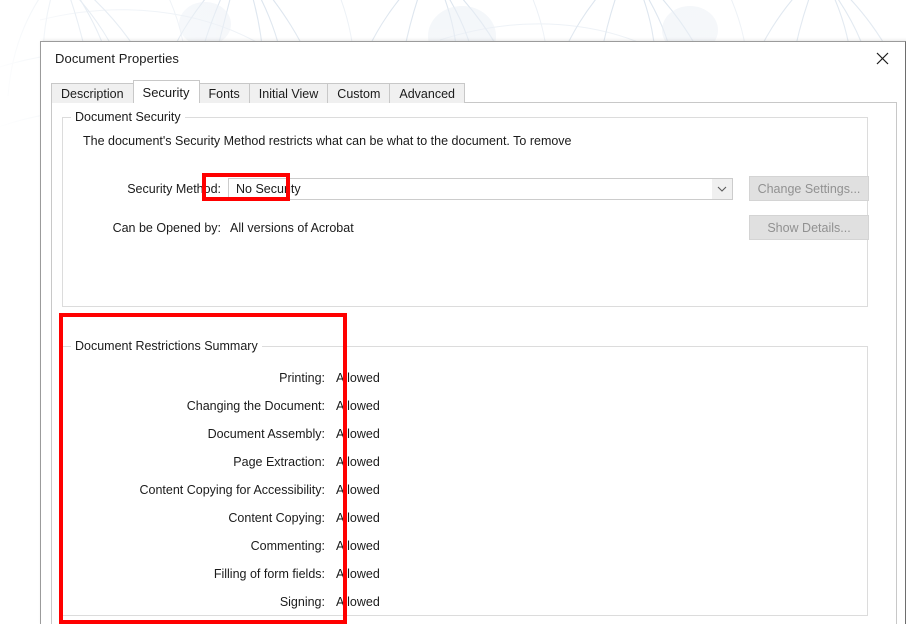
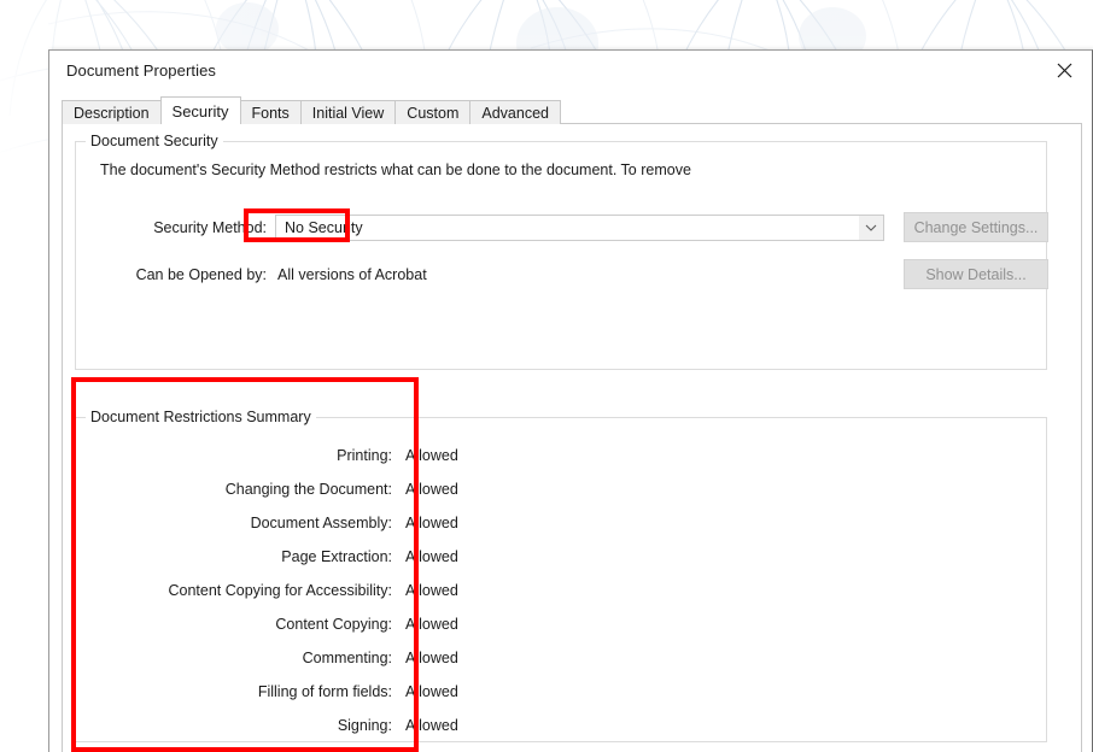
  Document Properties
  Description
  Security
  Fonts
  Initial View
  Custom
  Advanced
  Document Security
- The document's Security Method restricts what can be what to the document. To remove
+ The document's Security Method restricts what can be done to the document. To remove
  Security Method:
  No Security
  Change Settings...
  Can be Opened by:
  All versions of Acrobat
  Show Details...
  Document Restrictions Summary
  Printing:
  Allowed
  Changing the Document:
  Allowed
  Document Assembly:
  Allowed
  Page Extraction:
  Allowed
  Content Copying for Accessibility:
  Allowed
  Content Copying:
  Allowed
  Commenting:
  Allowed
  Filling of form fields:
  Allowed
  Signing:
  Allowed
